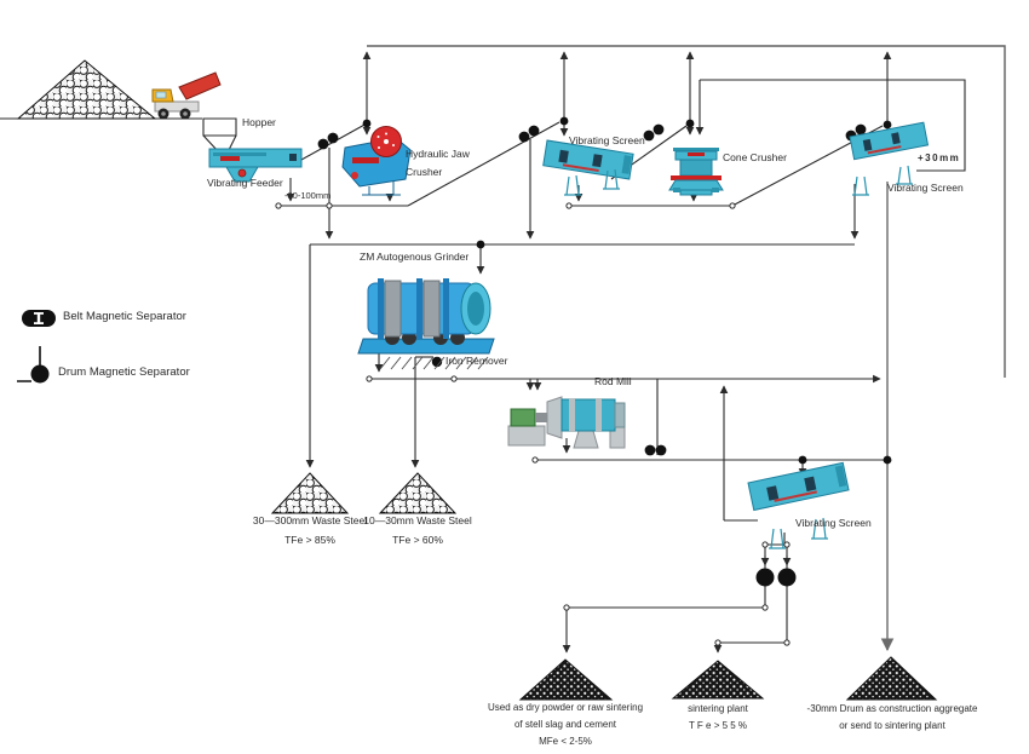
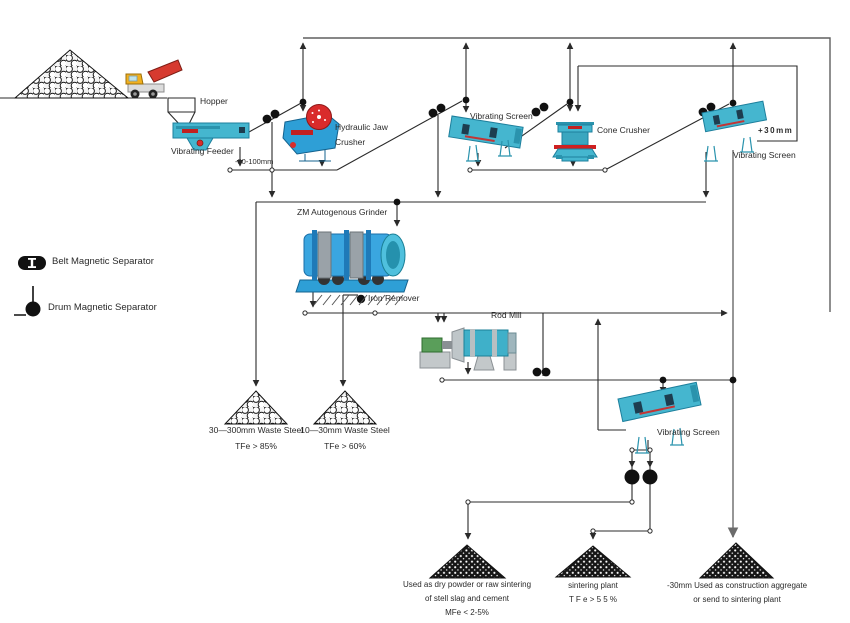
  Hopper
  Vibrating Feeder
  -80-100mm
  Hydraulic Jaw
  Crusher
  Vibrating Screen
  Cone Crusher
  Vibrating Screen
  +30mm
  ZM Autogenous Grinder
  Iron Remover
  Rod Mill
  Vibrating Screen
  Belt Magnetic Separator
  Drum Magnetic Separator
  30—300mm Waste Steel
  TFe > 85%
  10—30mm Waste Steel
  TFe > 60%
  Used as dry powder or raw sintering
  of stell slag and cement
  MFe < 2-5%
  sintering plant
  T F e > 5 5 %
- -30mm Drum as construction aggregate
+ -30mm Used as construction aggregate
  or send to sintering plant
